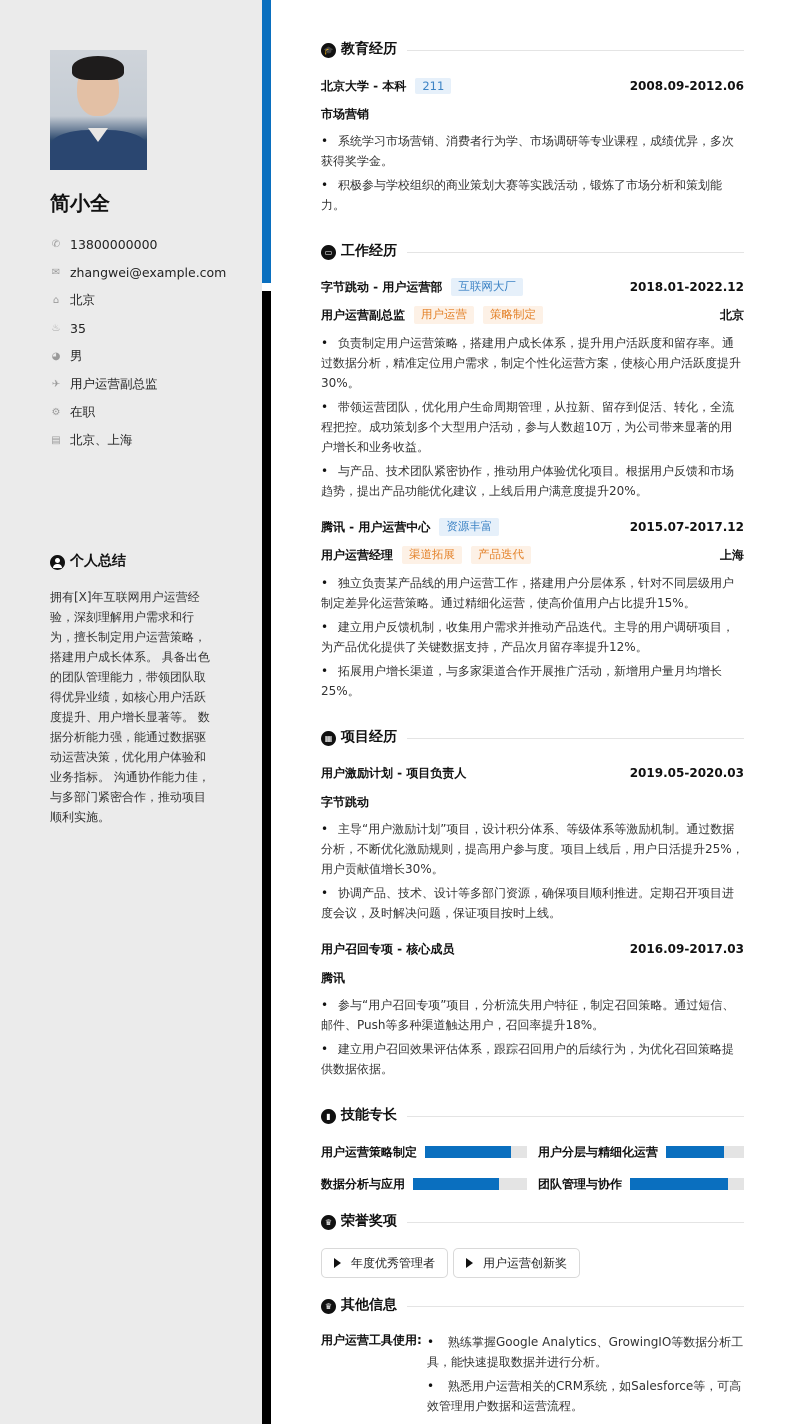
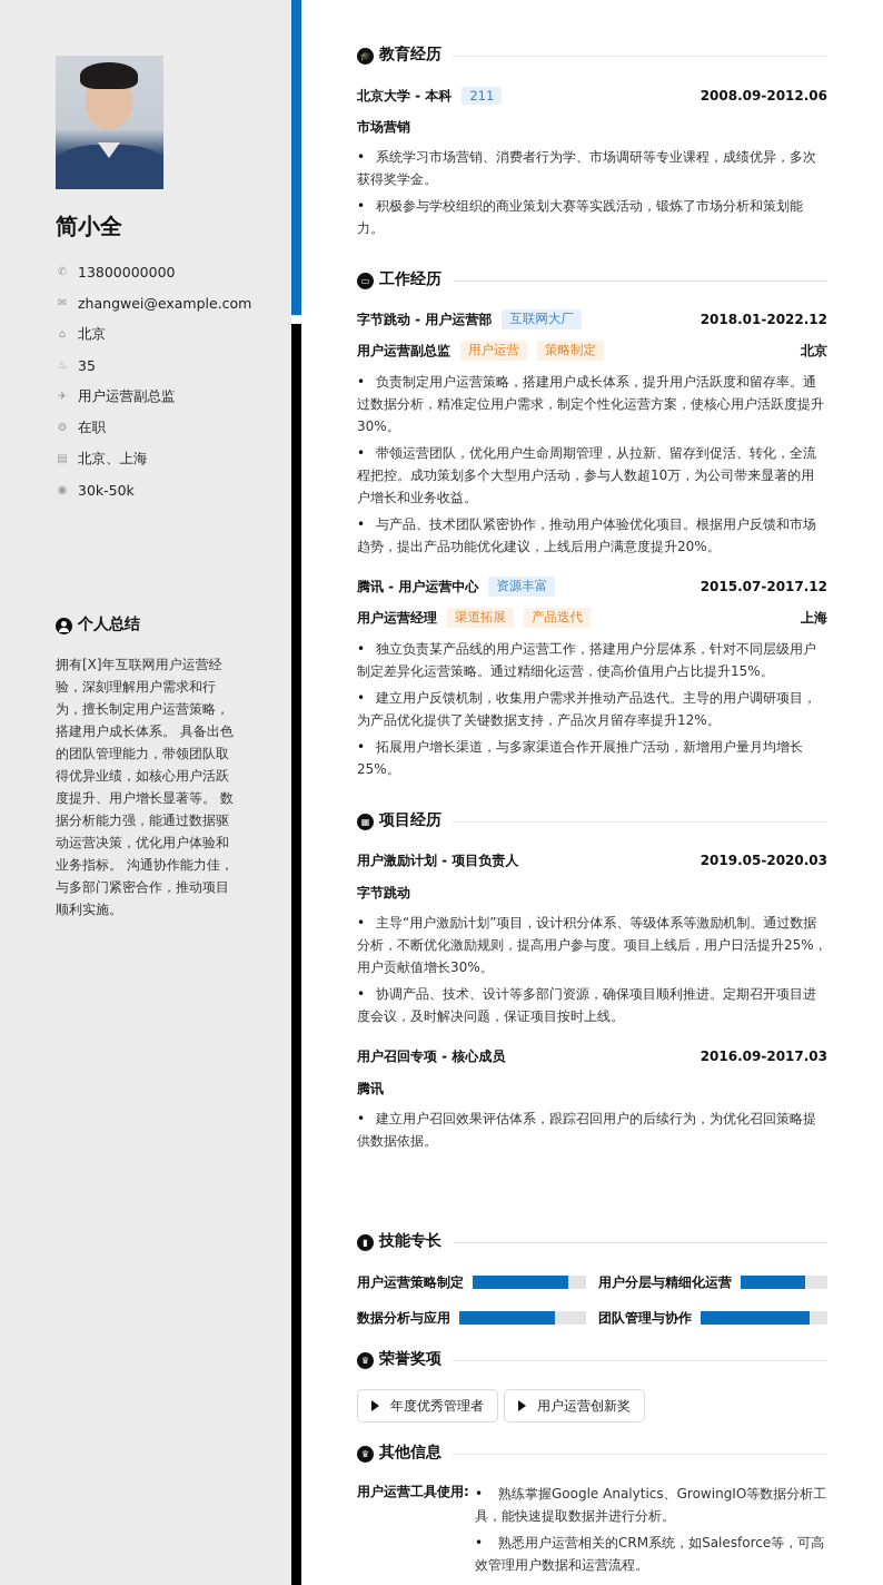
  简小全
  ✆
  13800000000
  ✉
  zhangwei@example.com
  ⌂
  北京
  ♨
  35
- ◕
- 男
  ✈
  用户运营副总监
  ⚙
  在职
  ▤
  北京、上海
+ ◉
+ 30k-50k
  个人总结
  拥有[X]年互联网用户运营经验，深刻理解用户需求和行为，擅长制定用户运营策略，搭建用户成长体系。 具备出色的团队管理能力，带领团队取得优异业绩，如核心用户活跃度提升、用户增长显著等。 数据分析能力强，能通过数据驱动运营决策，优化用户体验和业务指标。 沟通协作能力佳，与多部门紧密合作，推动项目顺利实施。
  🎓
  教育经历
  北京大学 - 本科
  211
  2008.09-2012.06
  市场营销
  • 系统学习市场营销、消费者行为学、市场调研等专业课程，成绩优异，多次获得奖学金。
  • 积极参与学校组织的商业策划大赛等实践活动，锻炼了市场分析和策划能力。
  ▭
  工作经历
  字节跳动 - 用户运营部
  互联网大厂
  2018.01-2022.12
  用户运营副总监
  用户运营
  策略制定
  北京
  • 负责制定用户运营策略，搭建用户成长体系，提升用户活跃度和留存率。通过数据分析，精准定位用户需求，制定个性化运营方案，使核心用户活跃度提升30%。
  • 带领运营团队，优化用户生命周期管理，从拉新、留存到促活、转化，全流程把控。成功策划多个大型用户活动，参与人数超10万，为公司带来显著的用户增长和业务收益。
  • 与产品、技术团队紧密协作，推动用户体验优化项目。根据用户反馈和市场趋势，提出产品功能优化建议，上线后用户满意度提升20%。
  腾讯 - 用户运营中心
  资源丰富
  2015.07-2017.12
  用户运营经理
  渠道拓展
  产品迭代
  上海
  • 独立负责某产品线的用户运营工作，搭建用户分层体系，针对不同层级用户制定差异化运营策略。通过精细化运营，使高价值用户占比提升15%。
  • 建立用户反馈机制，收集用户需求并推动产品迭代。主导的用户调研项目，为产品优化提供了关键数据支持，产品次月留存率提升12%。
  • 拓展用户增长渠道，与多家渠道合作开展推广活动，新增用户量月均增长25%。
  ▦
  项目经历
  用户激励计划 - 项目负责人
  2019.05-2020.03
  字节跳动
  • 主导“用户激励计划”项目，设计积分体系、等级体系等激励机制。通过数据分析，不断优化激励规则，提高用户参与度。项目上线后，用户日活提升25%，用户贡献值增长30%。
  • 协调产品、技术、设计等多部门资源，确保项目顺利推进。定期召开项目进度会议，及时解决问题，保证项目按时上线。
  用户召回专项 - 核心成员
  2016.09-2017.03
  腾讯
- • 参与“用户召回专项”项目，分析流失用户特征，制定召回策略。通过短信、邮件、Push等多种渠道触达用户，召回率提升18%。
  • 建立用户召回效果评估体系，跟踪召回用户的后续行为，为优化召回策略提供数据依据。
  ▮
  技能专长
  用户运营策略制定
  用户分层与精细化运营
  数据分析与应用
  团队管理与协作
  ♛
  荣誉奖项
  年度优秀管理者
  用户运营创新奖
  ♛
  其他信息
  用户运营工具使用:
  • 熟练掌握Google Analytics、GrowingIO等数据分析工具，能快速提取数据并进行分析。
  • 熟悉用户运营相关的CRM系统，如Salesforce等，可高效管理用户数据和运营流程。
